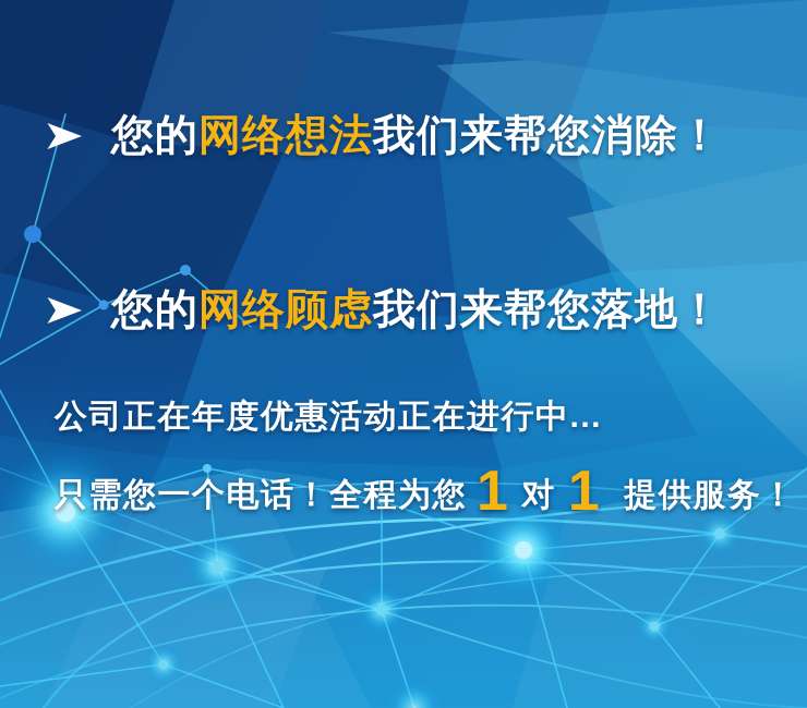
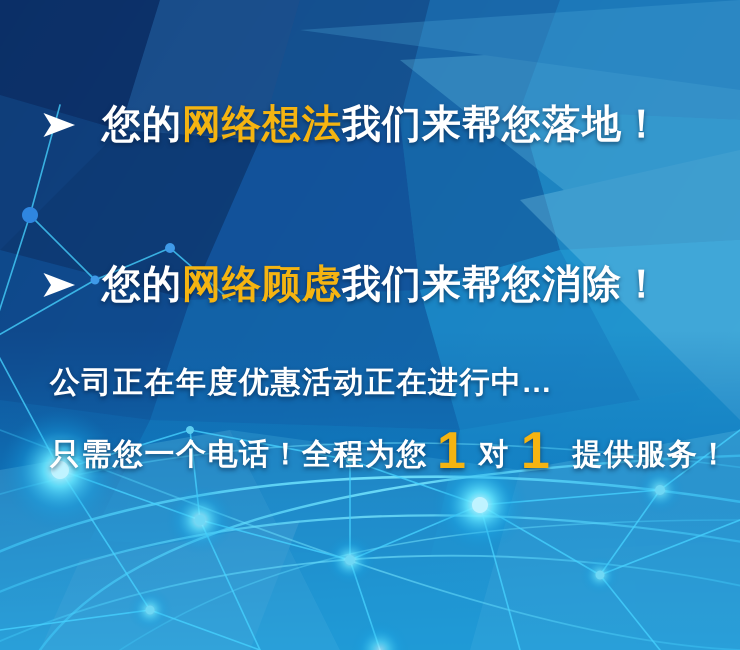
- 您的网络想法我们来帮您消除！
+ 您的网络想法我们来帮您落地！
- 您的网络顾虑我们来帮您落地！
+ 您的网络顾虑我们来帮您消除！
  公司正在年度优惠活动正在进行中...
  只需您一个电话！全程为您
  1
  对
  1
  提供服务！
